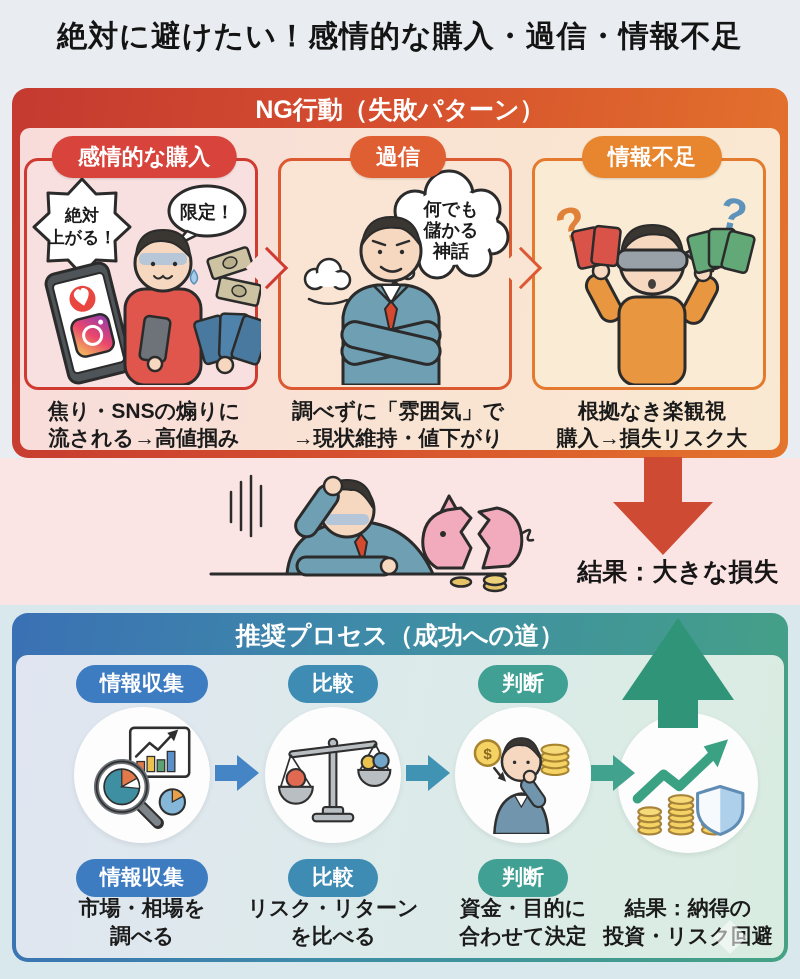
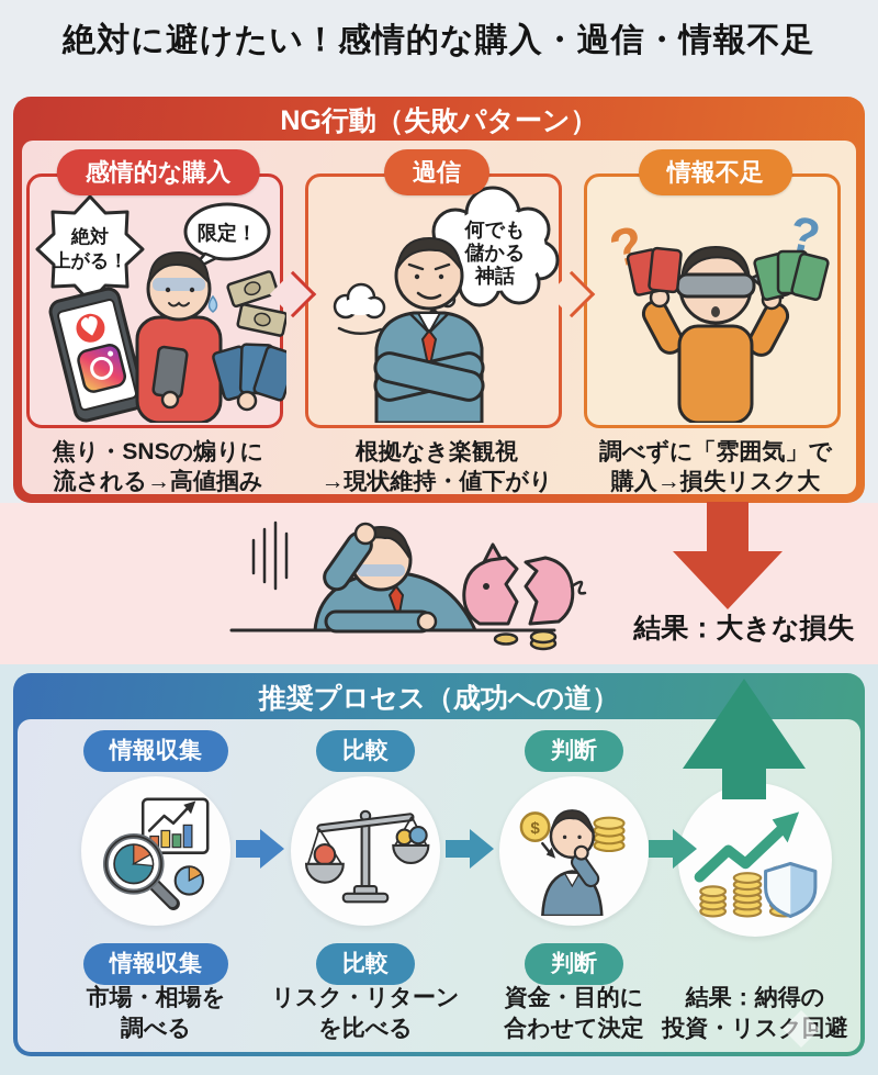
  絶対に避けたい！感情的な購入・過信・情報不足
  NG行動（失敗パターン）
  絶対
  上がる！
  限定！
  何でも
  儲かる
  神話
  感情的な購入
  過信
  情報不足
  焦り・SNSの煽りに
  流される→高値掴み
- 調べずに「雰囲気」で
+ 根拠なき楽観視
  →現状維持・値下がり
- 根拠なき楽観視
+ 調べずに「雰囲気」で
  購入→損失リスク大
  結果：大きな損失
  推奨プロセス（成功への道）
  情報収集
  比較
  判断
  $
  情報収集
  比較
  判断
  市場・相場を
  調べる
  リスク・リターン
  を比べる
  資金・目的に
  合わせて決定
  結果：納得の
  投資・リスク回避
